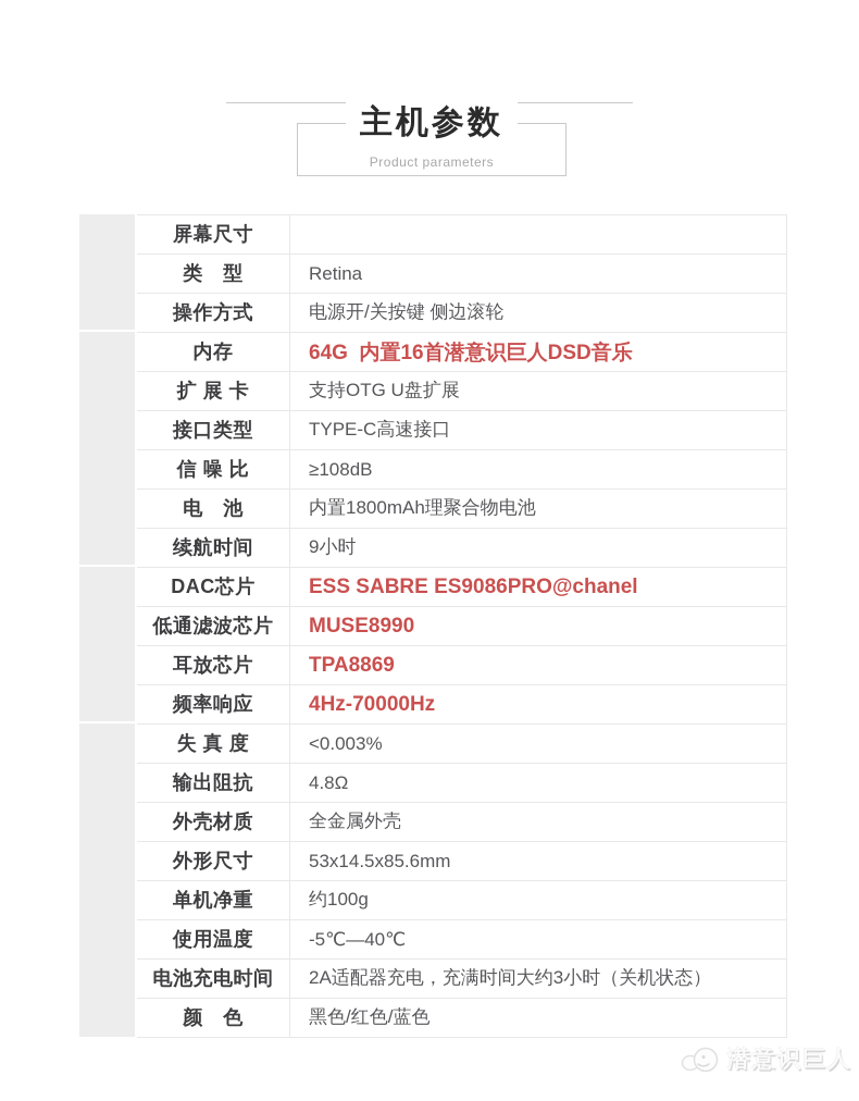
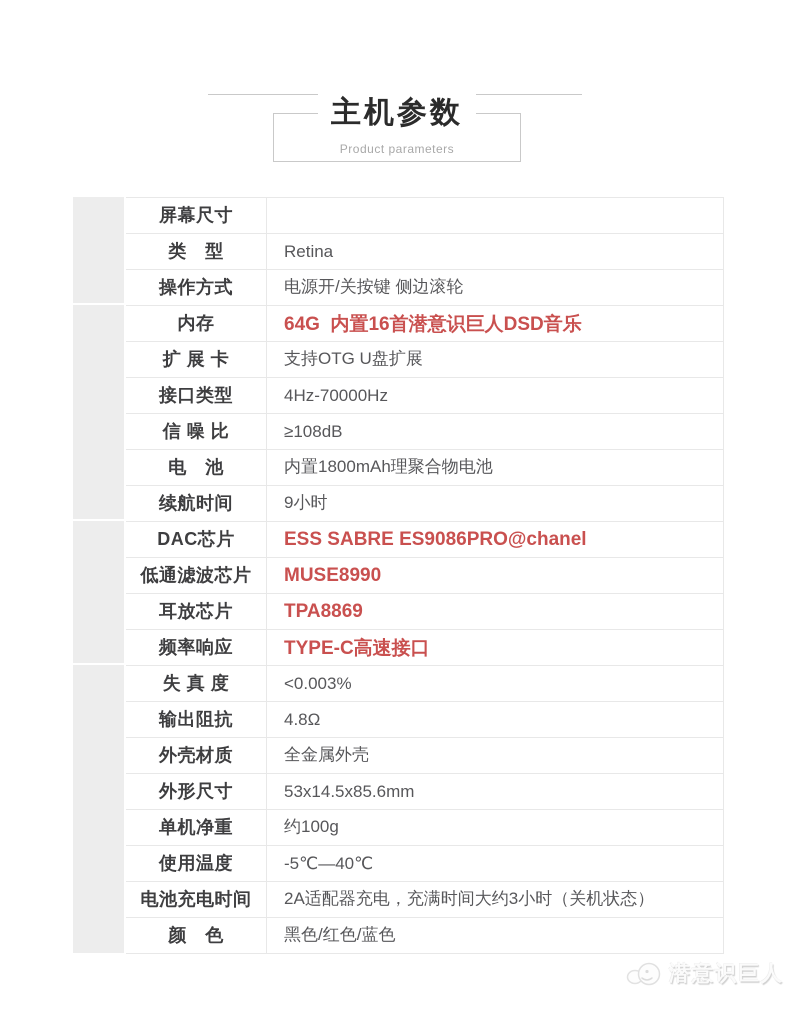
  主机参数
  Product parameters
  屏幕尺寸
  类 型
  Retina
  操作方式
  电源开/关按键 侧边滚轮
  内存
  64G 内置16首潜意识巨人DSD音乐
  扩 展 卡
  支持OTG U盘扩展
  接口类型
- TYPE-C高速接口
+ 4Hz-70000Hz
  信 噪 比
  ≥108dB
  电 池
  内置1800mAh理聚合物电池
  续航时间
  9小时
  DAC芯片
  ESS SABRE ES9086PRO@chanel
  低通滤波芯片
  MUSE8990
  耳放芯片
  TPA8869
  频率响应
- 4Hz-70000Hz
+ TYPE-C高速接口
  失 真 度
  <0.003%
  输出阻抗
  4.8Ω
  外壳材质
  全金属外壳
  外形尺寸
  53x14.5x85.6mm
  单机净重
  约100g
  使用温度
  -5℃—40℃
  电池充电时间
  2A适配器充电，充满时间大约3小时（关机状态）
  颜 色
  黑色/红色/蓝色
  潜意识巨人
